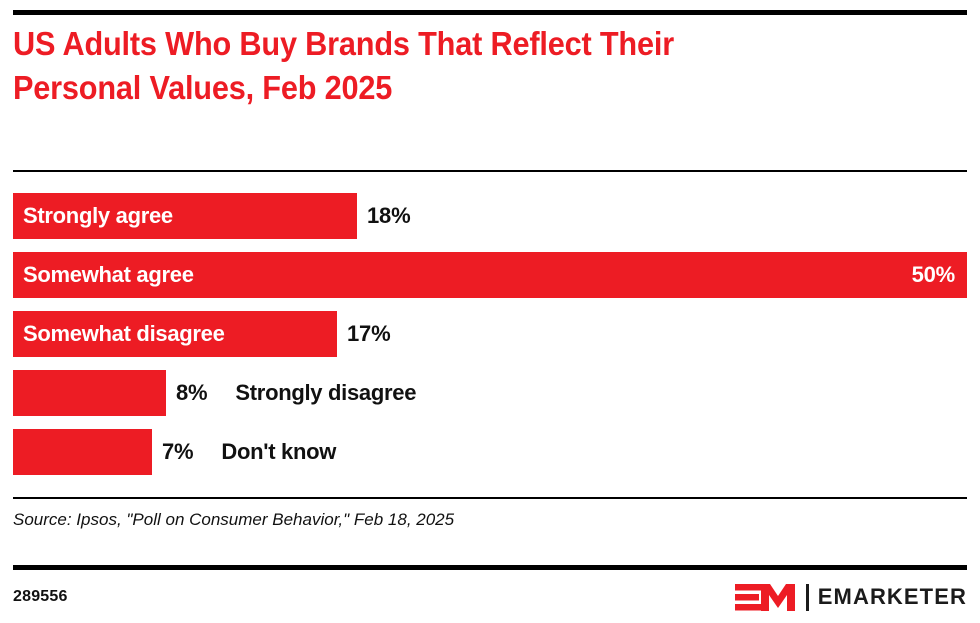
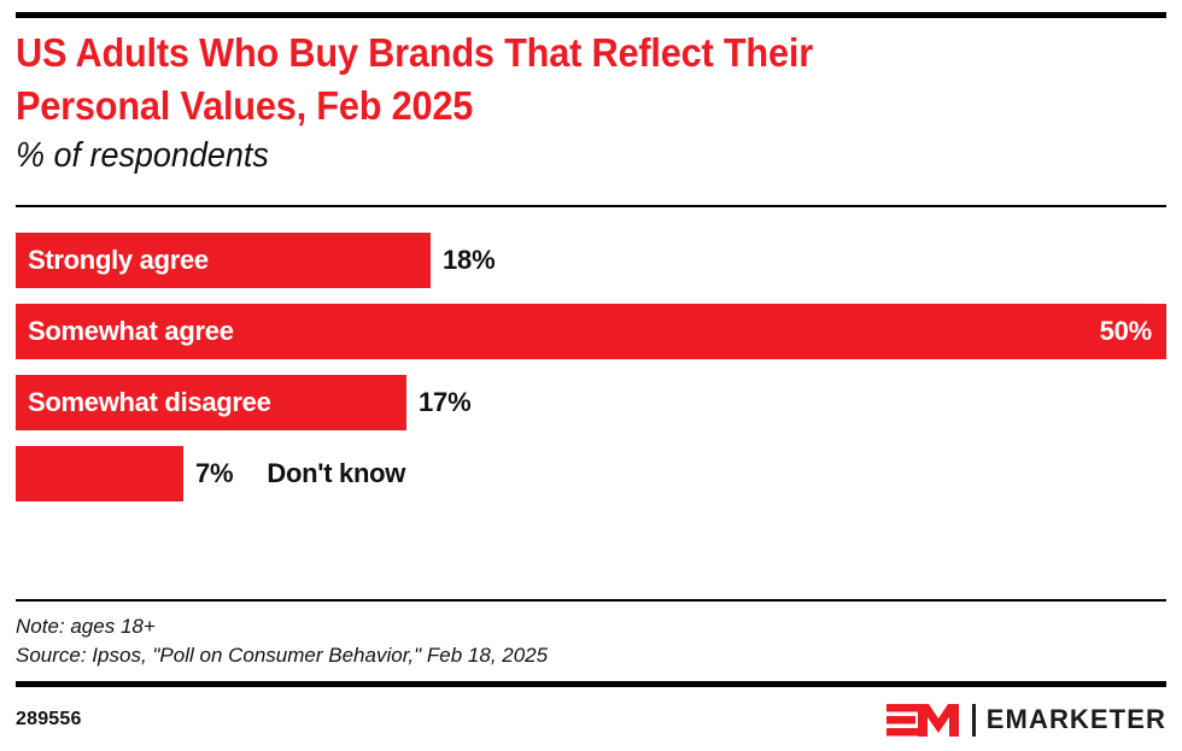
  US Adults Who Buy Brands That Reflect Their
  Personal Values, Feb 2025
+ % of respondents
  Strongly agree
  18%
  Somewhat agree
  50%
  Somewhat disagree
  17%
- 8%
- Strongly disagree
  7%
  Don't know
+ Note: ages 18+
  Source: Ipsos, "Poll on Consumer Behavior," Feb 18, 2025
  289556
  EMARKETER
